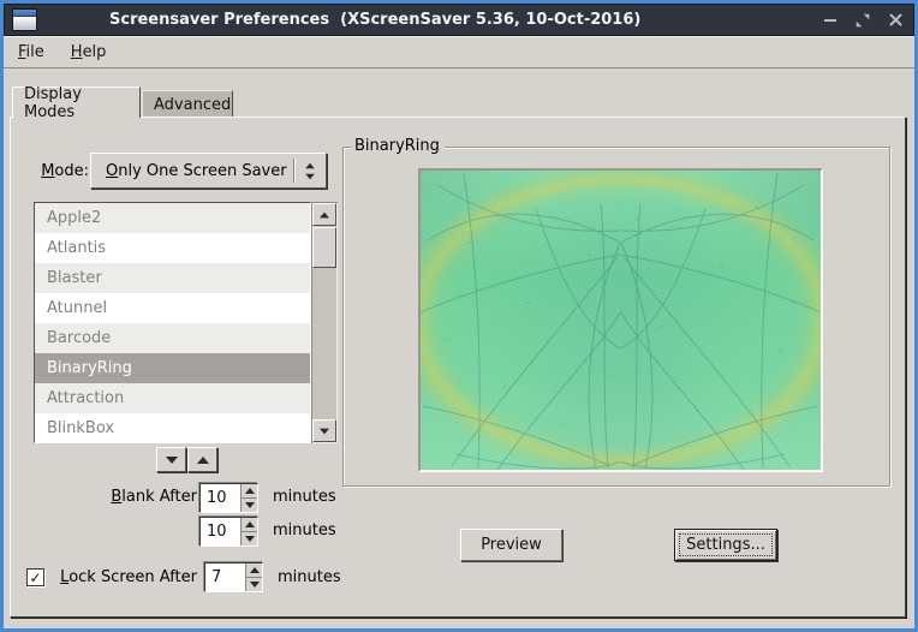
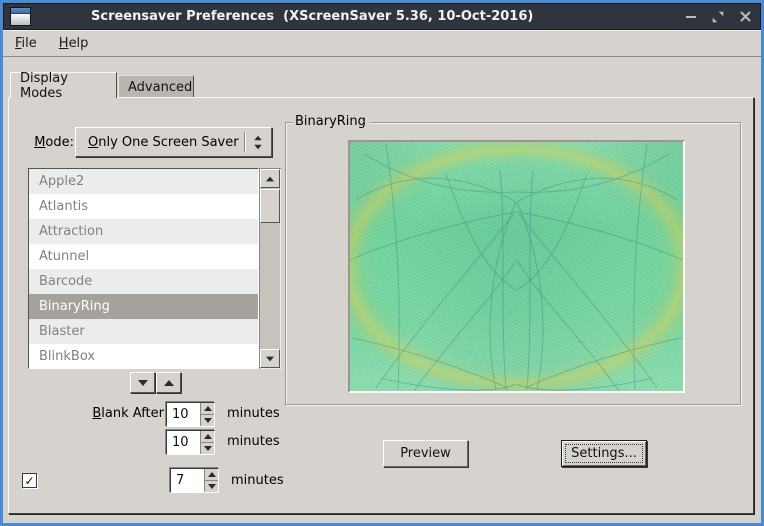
  Screensaver Preferences (XScreenSaver 5.36, 10-Oct-2016)
  File
  Help
  Display Modes
  Advanced
  Mode:
  Only One Screen Saver
  Apple2
  Atlantis
- Blaster
+ Attraction
  Atunnel
  Barcode
  BinaryRing
- Attraction
+ Blaster
  BlinkBox
  Blank After
  10
  minutes
  10
  minutes
  ✓
- Lock Screen After
  7
  minutes
  BinaryRing
  Preview
  Settings...
